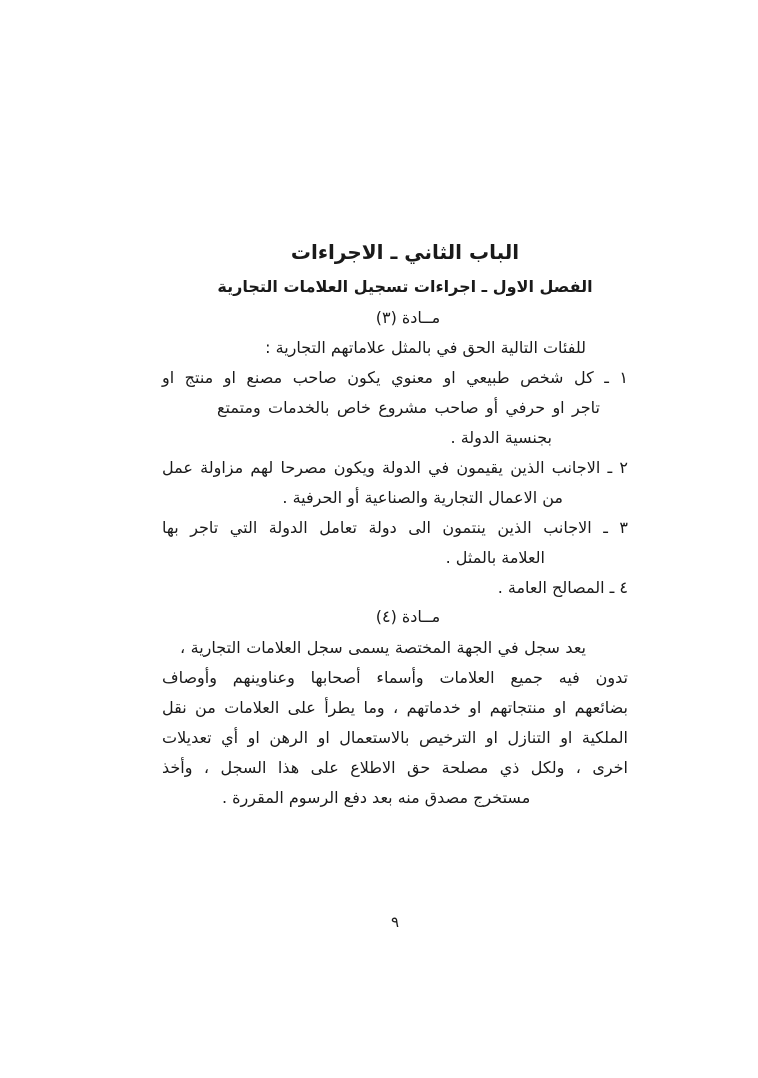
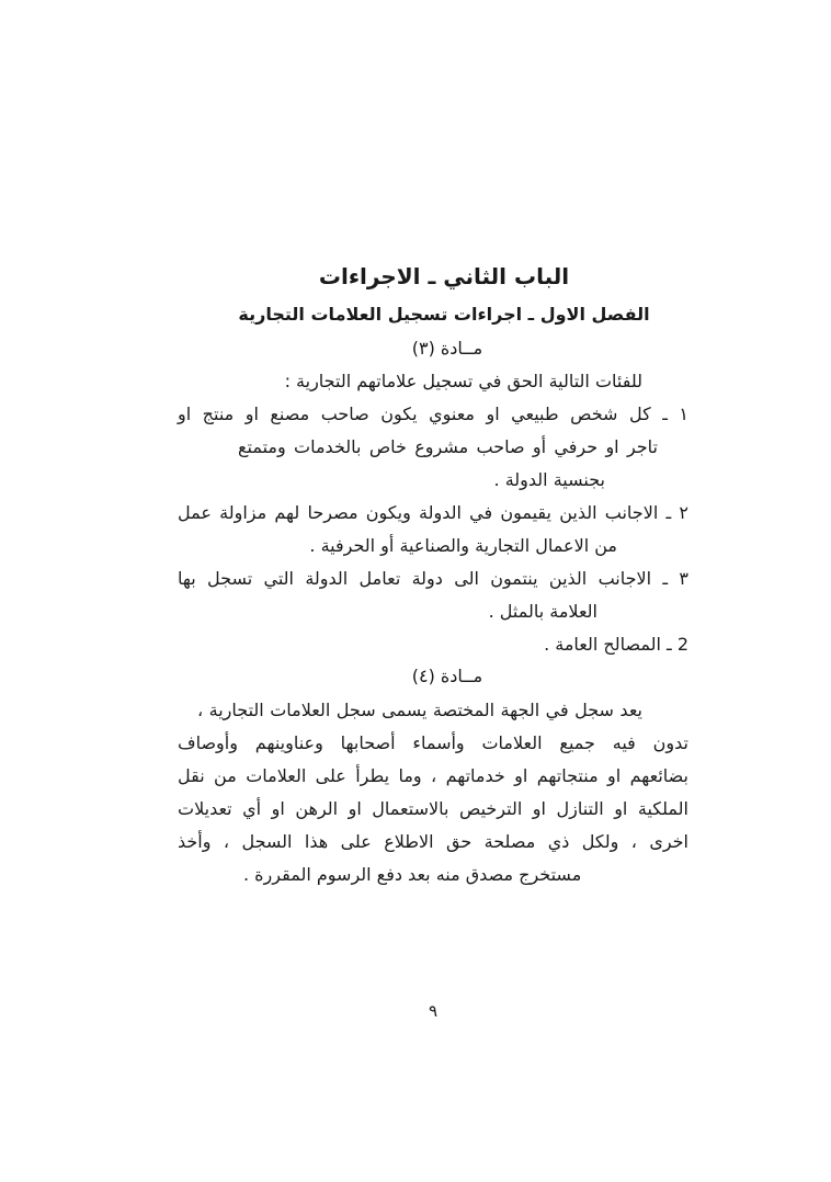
  الباب الثاني ـ الاجراءات
  الفصل الاول ـ اجراءات تسجيل العلامات التجارية
  مــادة (٣)
- للفئات التالية الحق في بالمثل علاماتهم التجارية :
+ للفئات التالية الحق في تسجيل علاماتهم التجارية :
  ١ ـ كل شخص طبيعي او معنوي يكون صاحب مصنع او منتج او
  تاجر او حرفي أو صاحب مشروع خاص بالخدمات ومتمتع
  بجنسية الدولة .
  ٢ ـ الاجانب الذين يقيمون في الدولة ويكون مصرحا لهم مزاولة عمل
  من الاعمال التجارية والصناعية أو الحرفية .
- ٣ ـ الاجانب الذين ينتمون الى دولة تعامل الدولة التي تاجر بها
+ ٣ ـ الاجانب الذين ينتمون الى دولة تعامل الدولة التي تسجل بها
  العلامة بالمثل .
- ٤ ـ المصالح العامة .
+ 2 ـ المصالح العامة .
  مــادة (٤)
  يعد سجل في الجهة المختصة يسمى سجل العلامات التجارية ،
  تدون فيه جميع العلامات وأسماء أصحابها وعناوينهم وأوصاف
  بضائعهم او منتجاتهم او خدماتهم ، وما يطرأ على العلامات من نقل
  الملكية او التنازل او الترخيص بالاستعمال او الرهن او أي تعديلات
  اخرى ، ولكل ذي مصلحة حق الاطلاع على هذا السجل ، وأخذ
  مستخرج مصدق منه بعد دفع الرسوم المقررة .
  ٩
